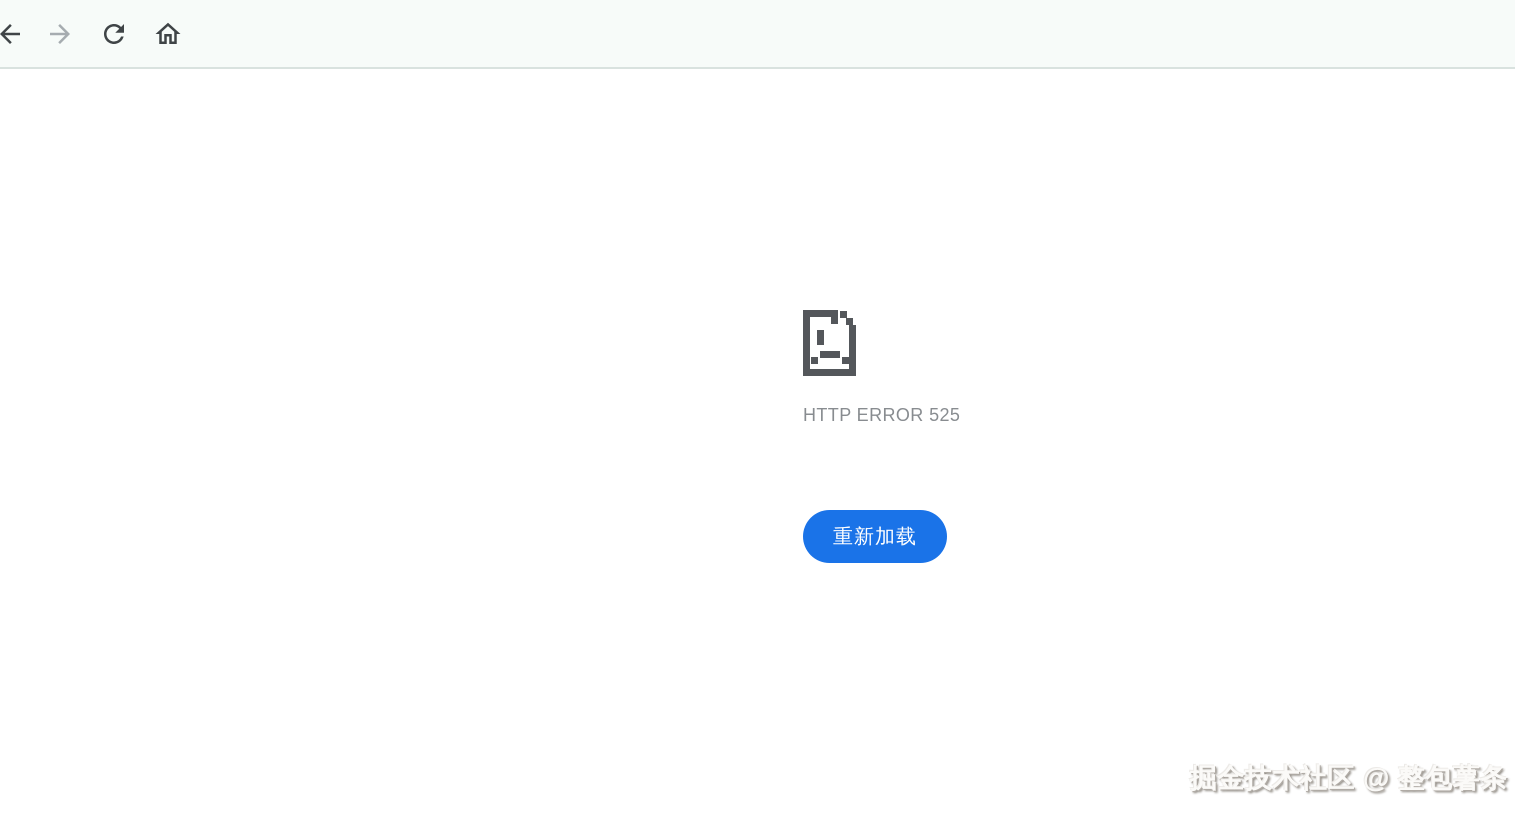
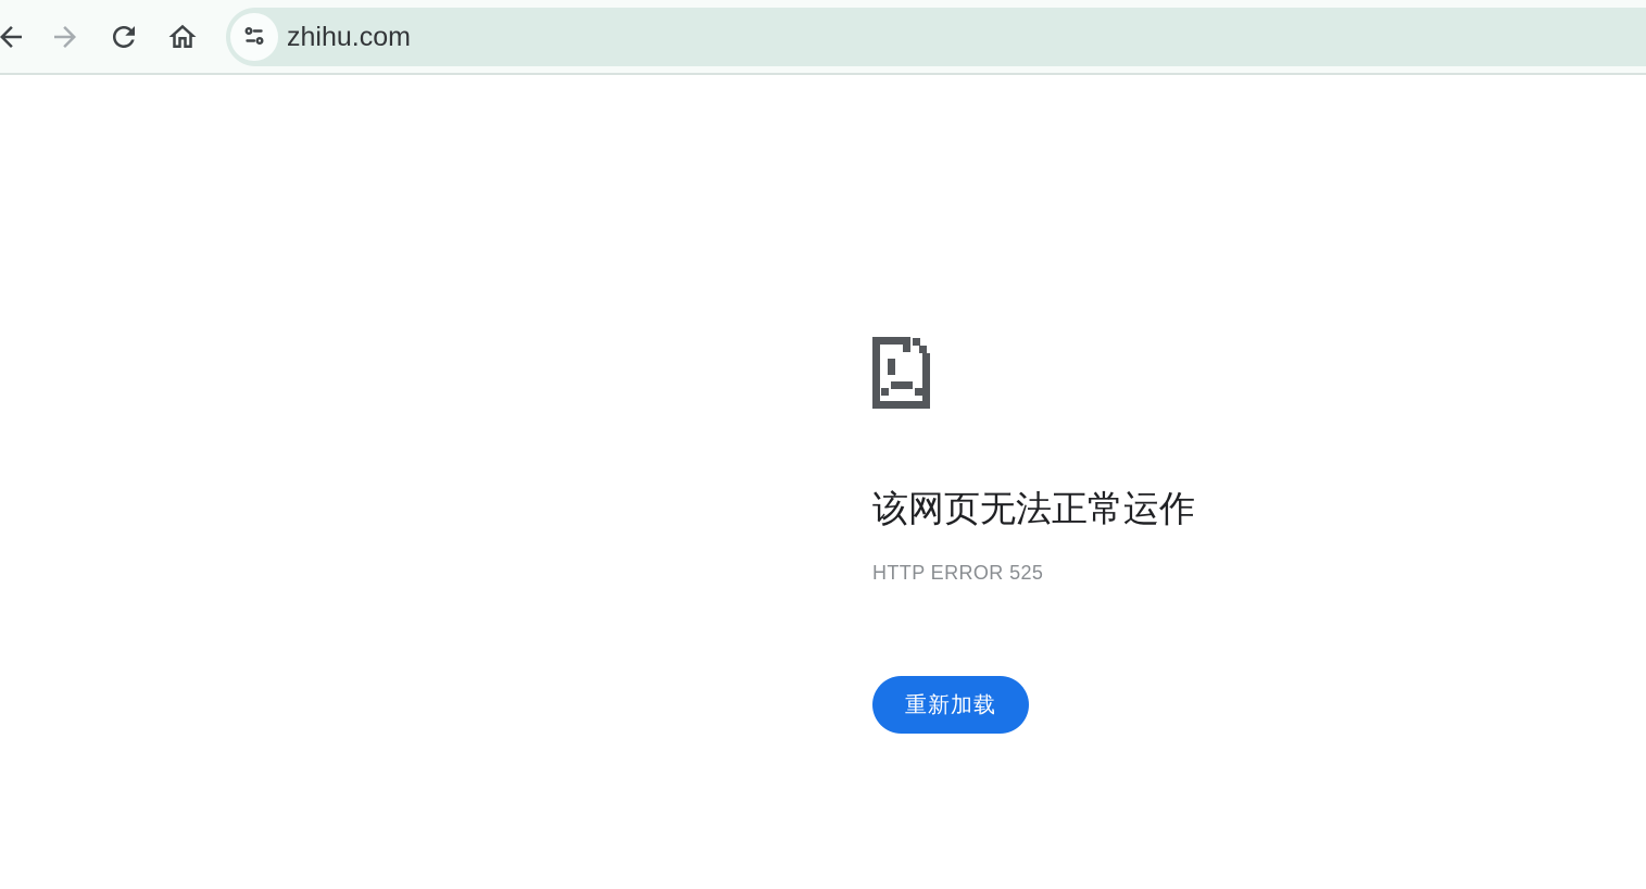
+ zhihu.com
+ 该网页无法正常运作
  HTTP ERROR 525
  重新加载
- 掘金技术社区 @ 整包薯条
